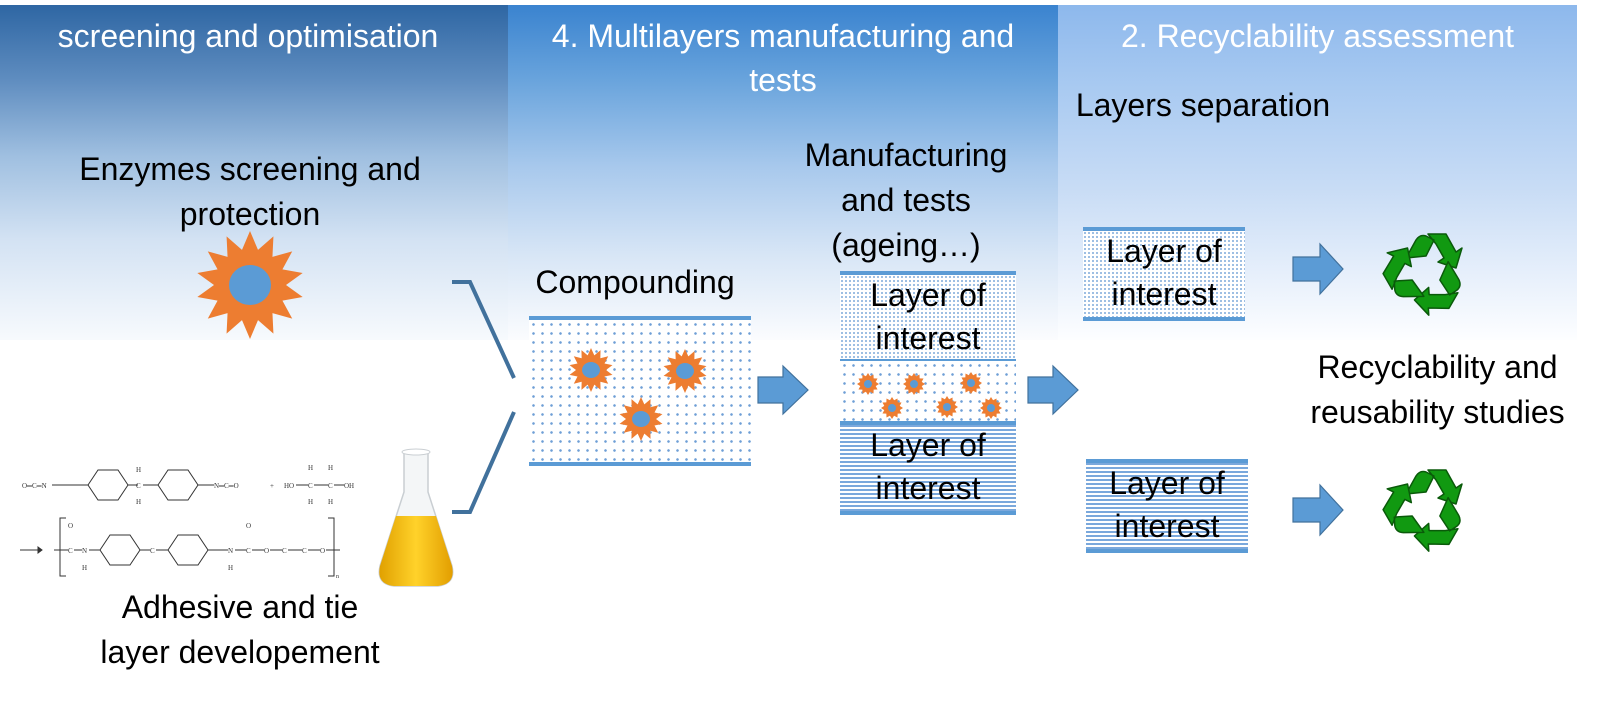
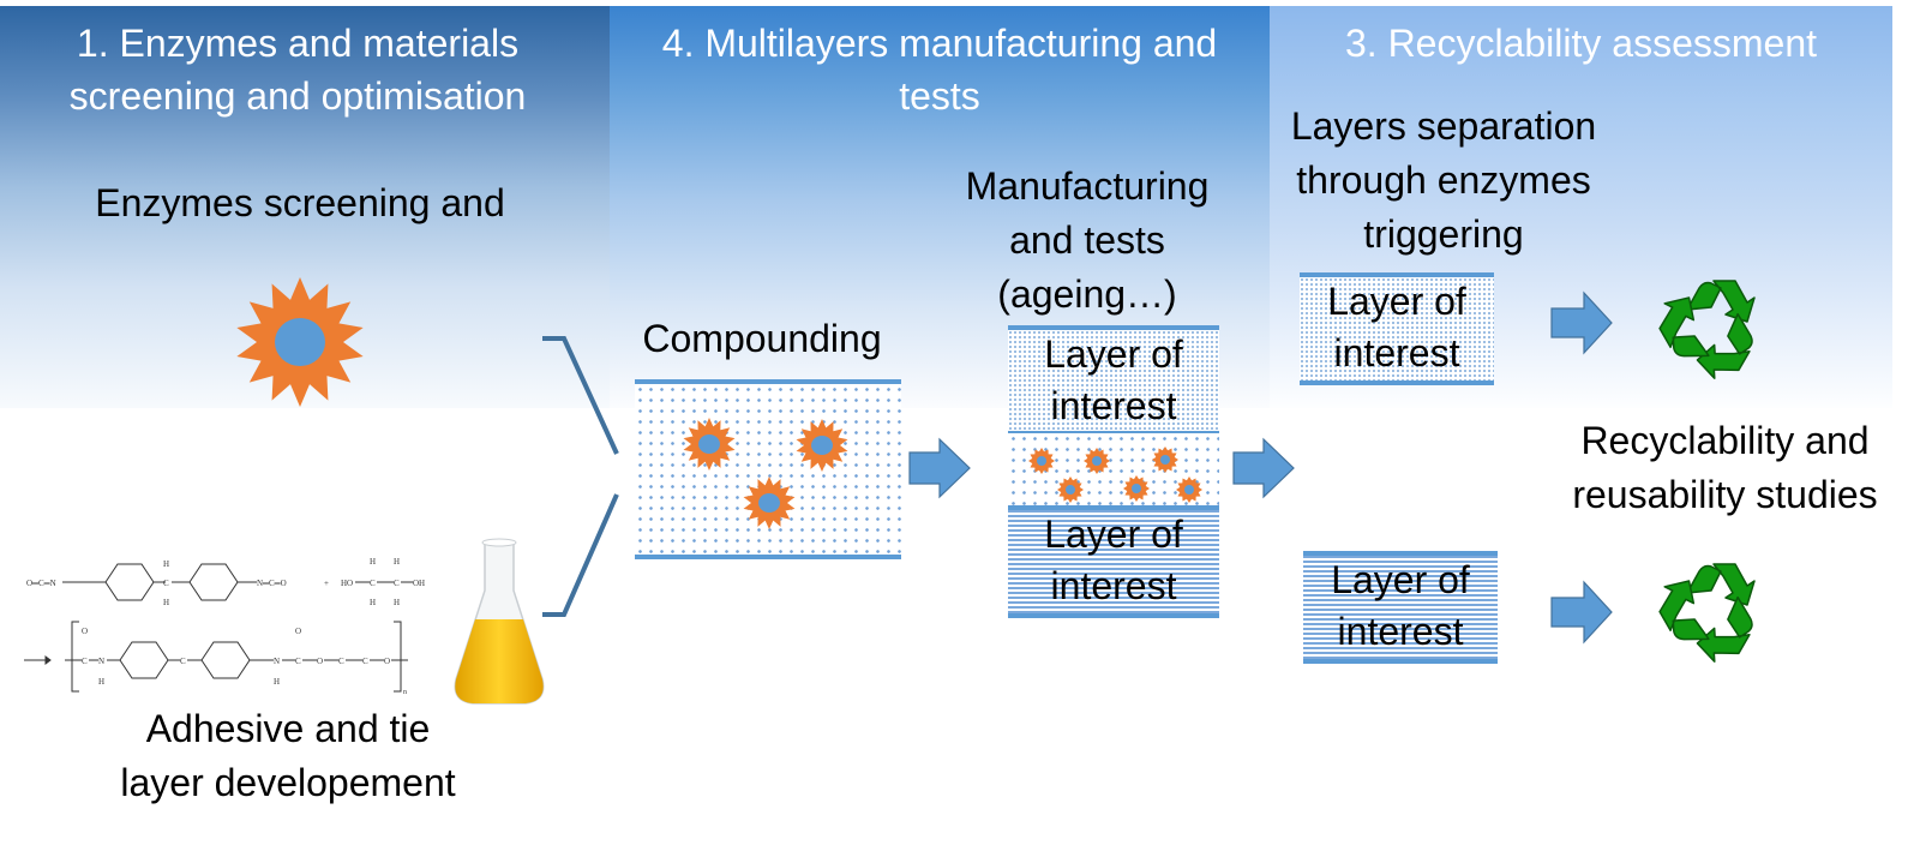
+ 1. Enzymes and materials
  screening and optimisation
  4. Multilayers manufacturing and
  tests
- 2. Recyclability assessment
+ 3. Recyclability assessment
  Enzymes screening and
- protection
  O═C═N
  C
  H
  H
  N═C═O
  +
  HO
  C
  H
  H
  C
  H
  H
  OH
  C
  O
  N
  H
  C
  N
  H
  C
  O
  O
  C
  C
  O
  Adhesive and tie
  layer developement
  Compounding
  Manufacturing
  and tests
  (ageing…)
  Layer of
  interest
  Layer of
  interest
  Layers separation
+ through enzymes
+ triggering
  Layer of
  interest
  Recyclability and
  reusability studies
  Layer of
  interest
